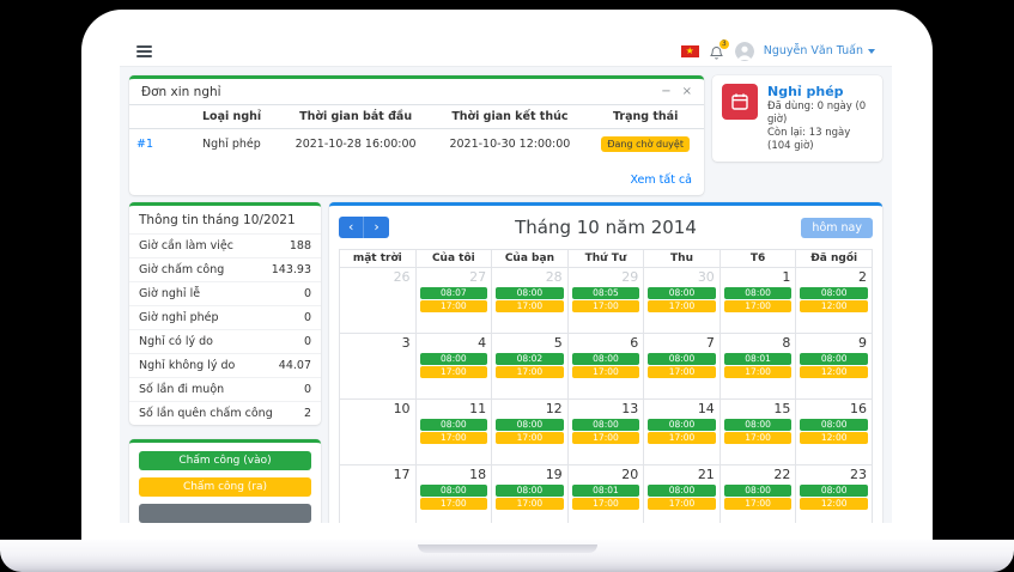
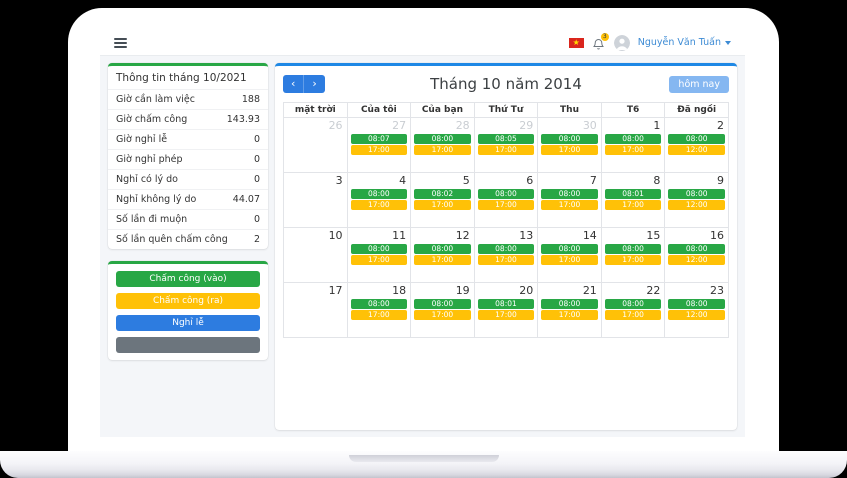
  ★
  Nguyễn Văn Tuấn
- Đơn xin nghỉ
- −
- ×
- 	Loại nghỉ	Thời gian bắt đầu	Thời gian kết thúc	Trạng thái
- #1	Nghỉ phép	2021-10-28 16:00:00	2021-10-30 12:00:00	Đang chờ duyệt
- Xem tất cả
- Nghỉ phép
- Đã dùng: 0 ngày (0 giờ)
- Còn lại: 13 ngày (104 giờ)
  Thông tin tháng 10/2021
  Giờ cần làm việc
  188
  Giờ chấm công
  143.93
  Giờ nghỉ lễ
  0
  Giờ nghỉ phép
  0
  Nghỉ có lý do
  0
  Nghỉ không lý do
  44.07
  Số lần đi muộn
  0
  Số lần quên chấm công
  2
  Chấm công (vào)
  Chấm công (ra)
+ Nghỉ lễ
  ‹
  ›
  Tháng 10 năm 2014
  hôm nay
  mặt trời	Của tôi	Của bạn	Thứ Tư	Thu	T6	Đã ngồi
  26	27 08:07 17:00	28 08:00 17:00	29 08:05 17:00	30 08:00 17:00	1 08:00 17:00	2 08:00 12:00
  3	4 08:00 17:00	5 08:02 17:00	6 08:00 17:00	7 08:00 17:00	8 08:01 17:00	9 08:00 12:00
  10	11 08:00 17:00	12 08:00 17:00	13 08:00 17:00	14 08:00 17:00	15 08:00 17:00	16 08:00 12:00
  17	18 08:00 17:00	19 08:00 17:00	20 08:01 17:00	21 08:00 17:00	22 08:00 17:00	23 08:00 12:00
